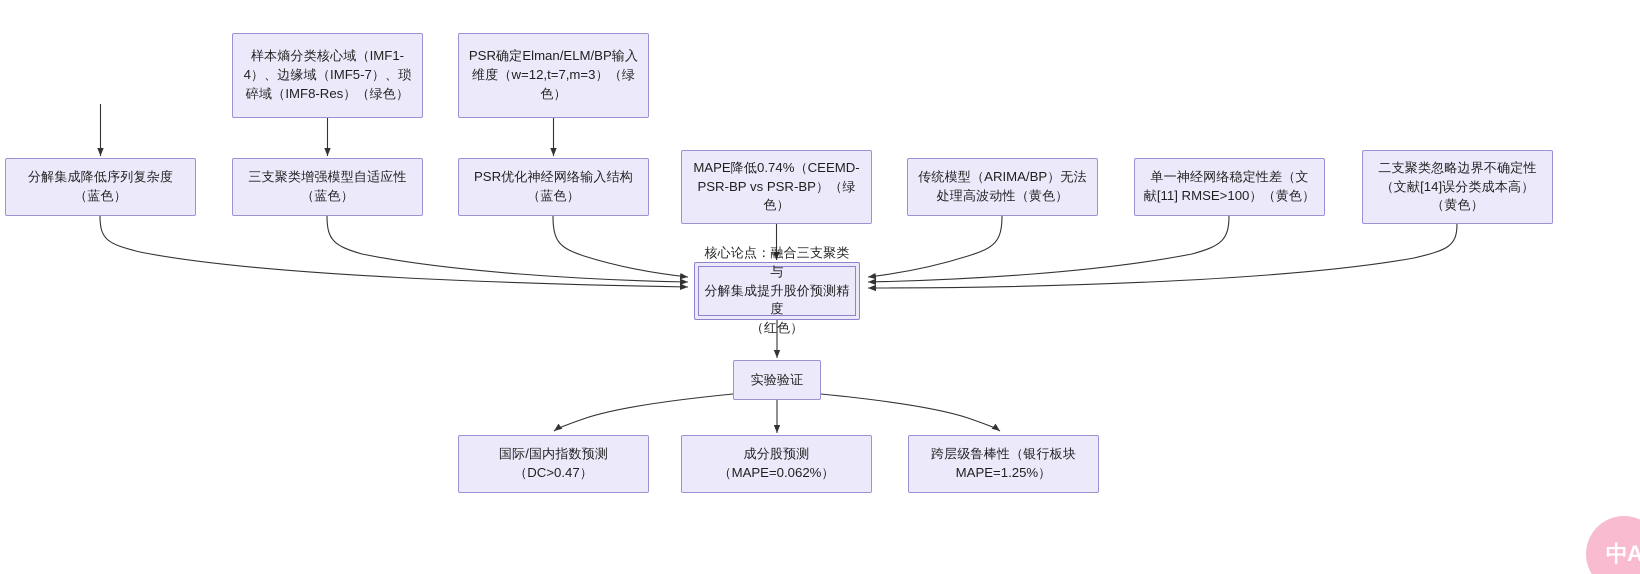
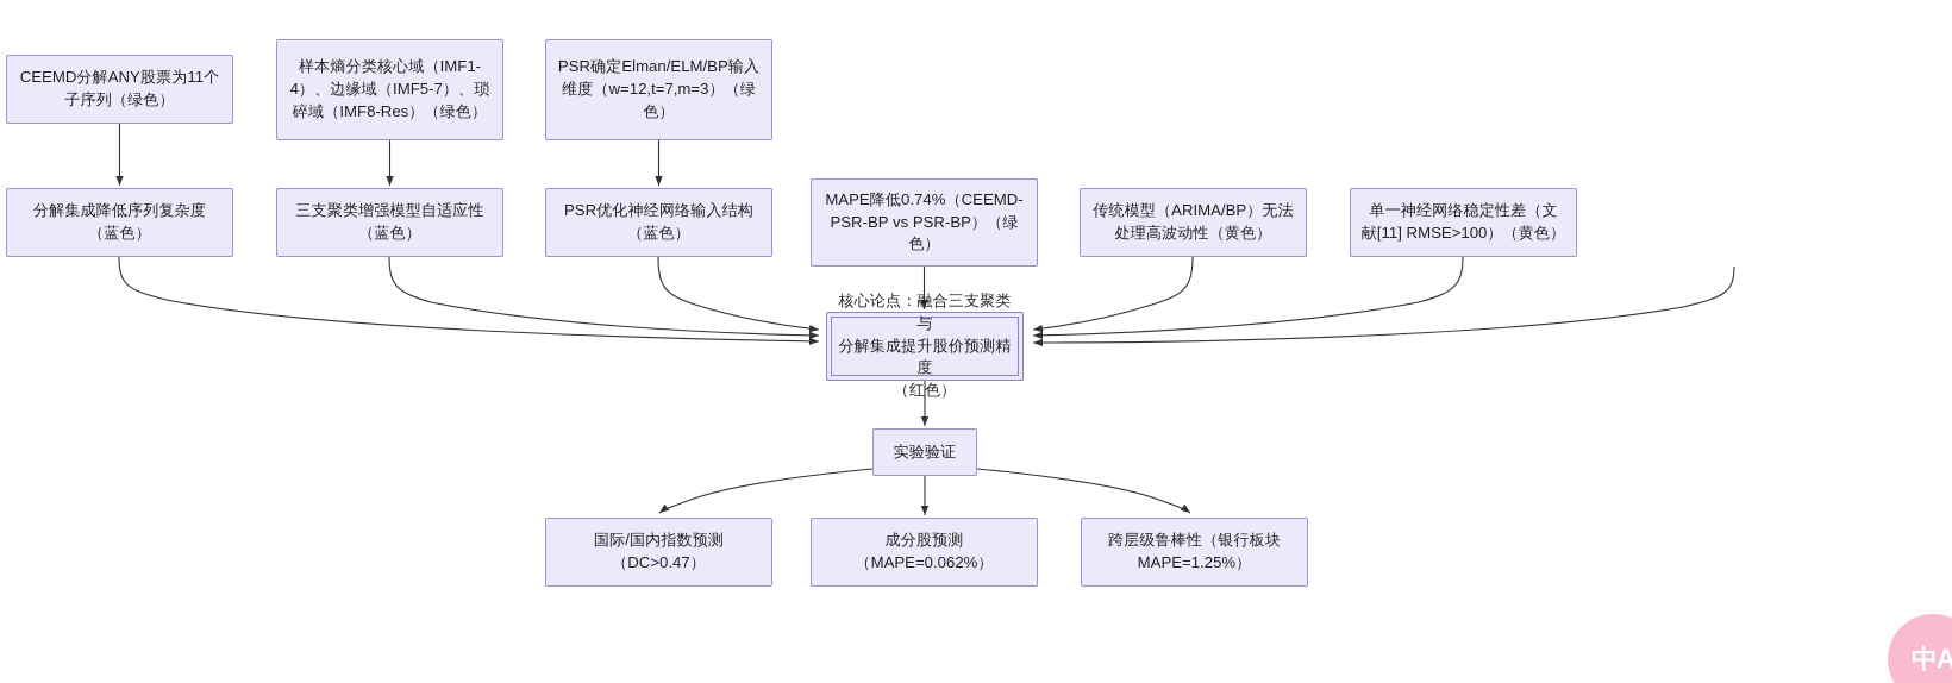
+ CEEMD分解ANY股票为11个
+ 子序列（绿色）
  样本熵分类核心域（IMF1-
  4）、边缘域（IMF5-7）、琐
  碎域（IMF8-Res）（绿色）
  PSR确定Elman/ELM/BP输入
  维度（w=12,t=7,m=3）（绿
  色）
  分解集成降低序列复杂度
  （蓝色）
  三支聚类增强模型自适应性
  （蓝色）
  PSR优化神经网络输入结构
  （蓝色）
  MAPE降低0.74%（CEEMD-
  PSR-BP vs PSR-BP）（绿
  色）
  传统模型（ARIMA/BP）无法
  处理高波动性（黄色）
  单一神经网络稳定性差（文
  献[11] RMSE>100）（黄色）
- 二支聚类忽略边界不确定性
- （文献[14]误分类成本高）
- （黄色）
  核心论点：融合三支聚类与
  分解集成提升股价预测精度
  （红色）
  实验验证
  国际/国内指数预测
  （DC>0.47）
  成分股预测
  （MAPE=0.062%）
  跨层级鲁棒性（银行板块
  MAPE=1.25%）
  中A
